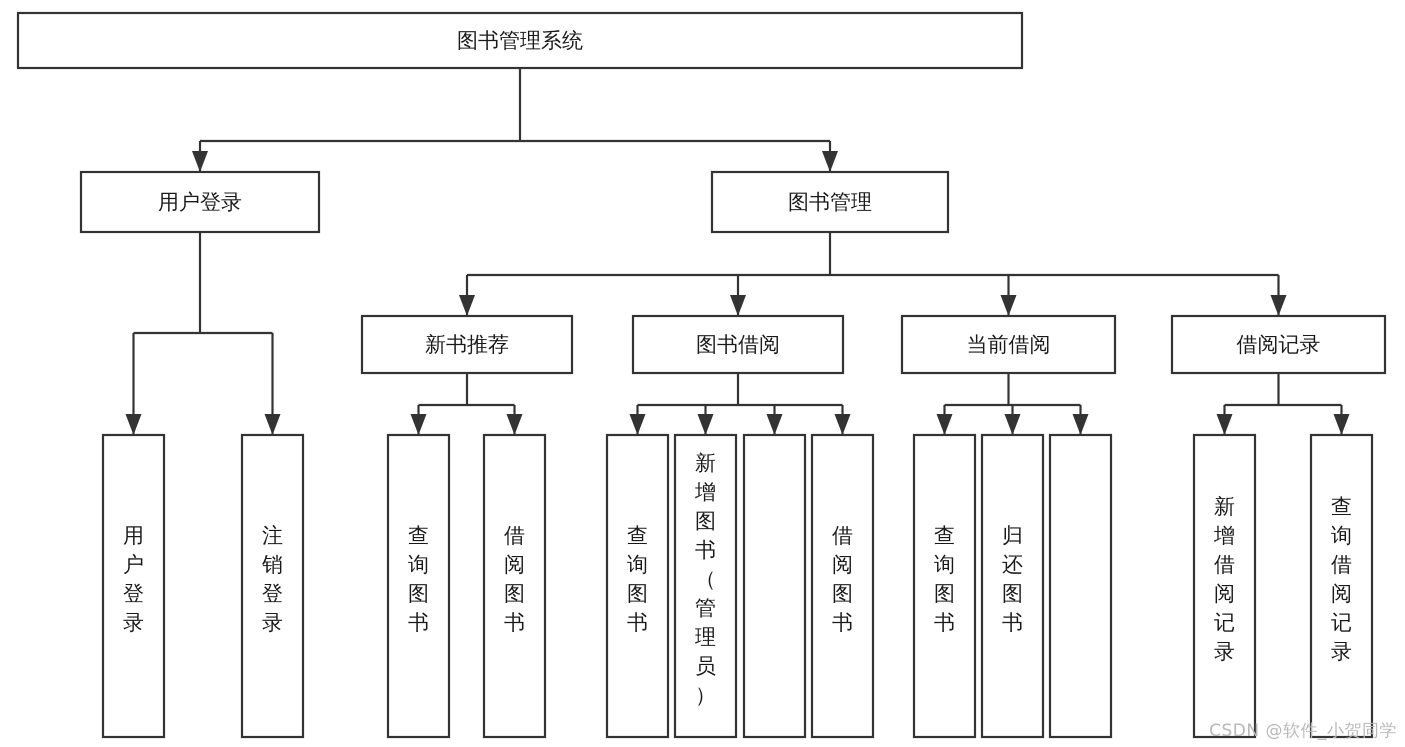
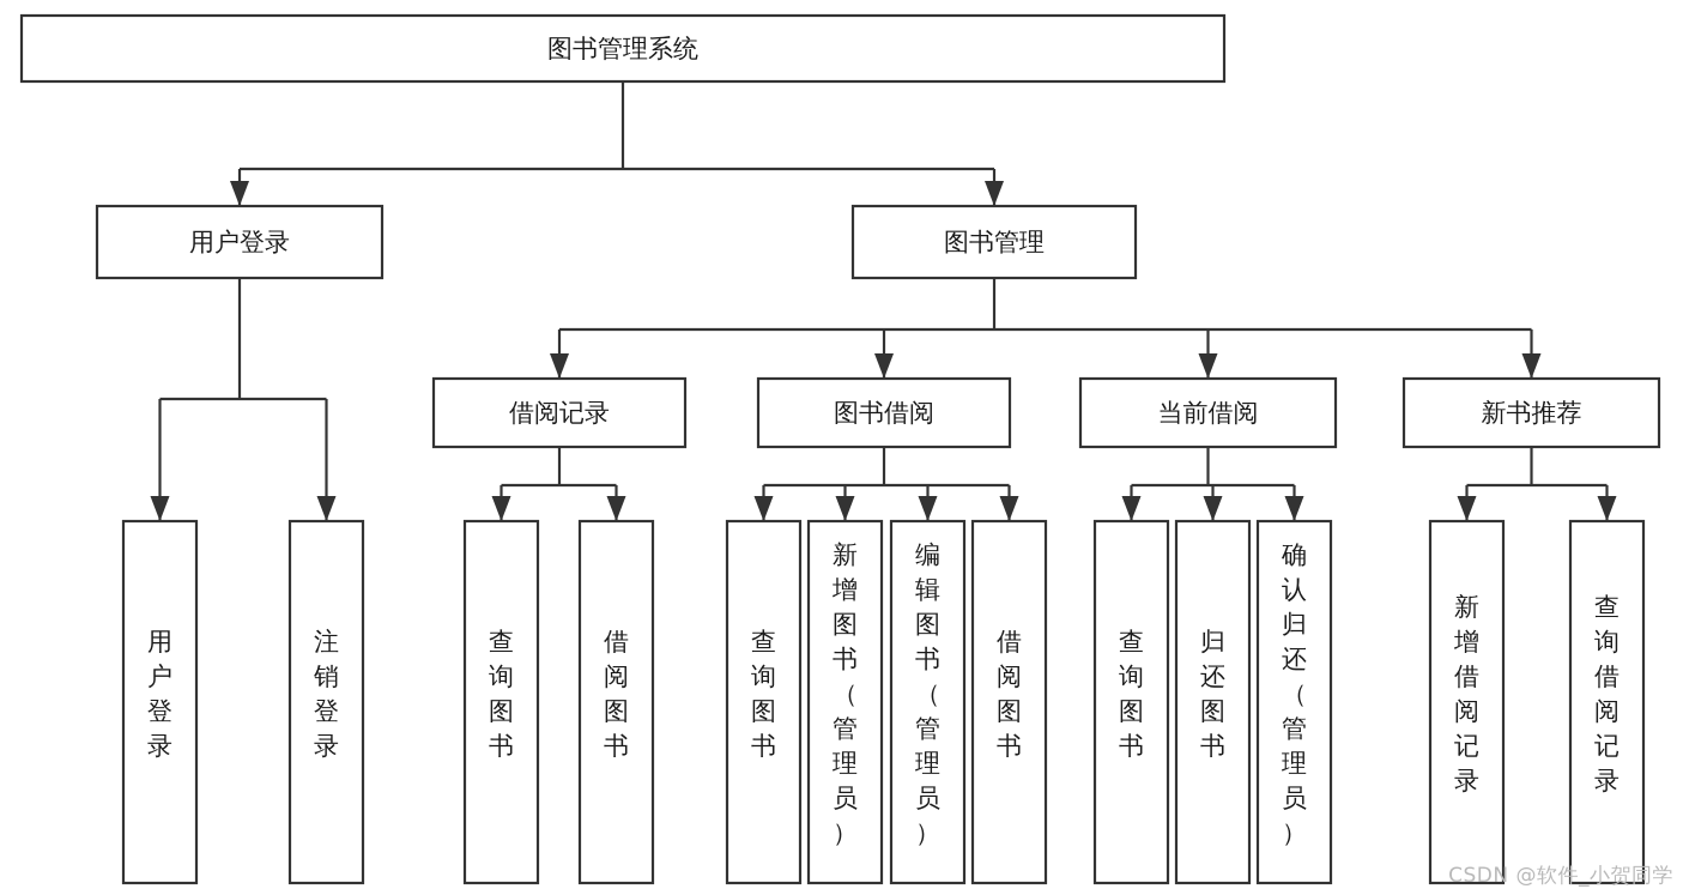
  图书管理系统
  用户登录
  图书管理
- 新书推荐
+ 借阅记录
  图书借阅
  当前借阅
- 借阅记录
+ 新书推荐
  用户登录
  注销登录
  查询图书
  借阅图书
  查询图书
  新增图书（管理员）
+ 编辑图书（管理员）
  借阅图书
  查询图书
  归还图书
+ 确认归还（管理员）
  新增借阅记录
  查询借阅记录
  CSDN @软件_小贺同学
